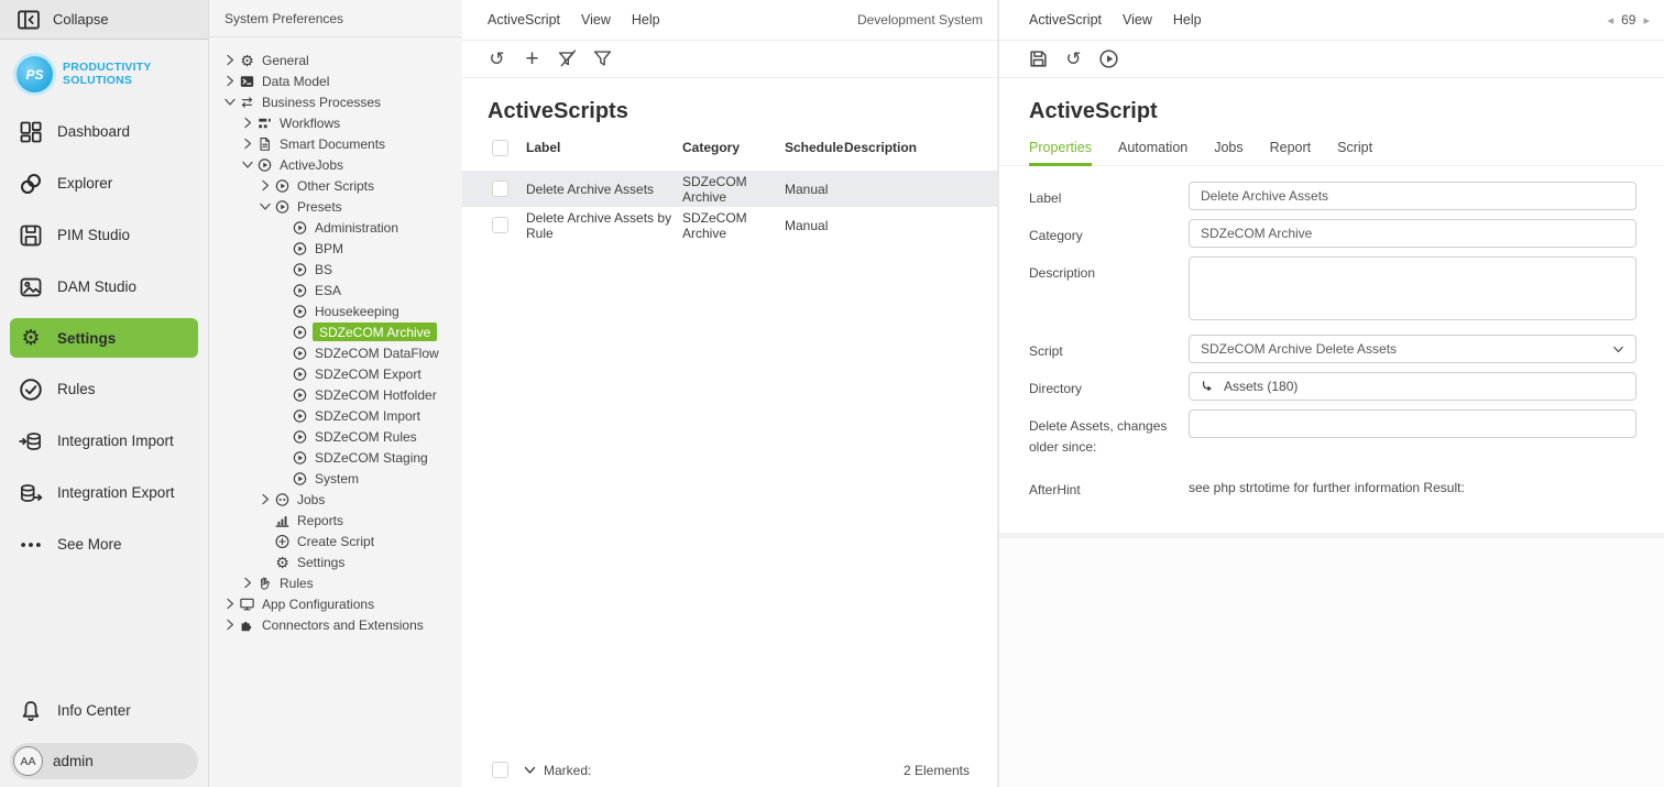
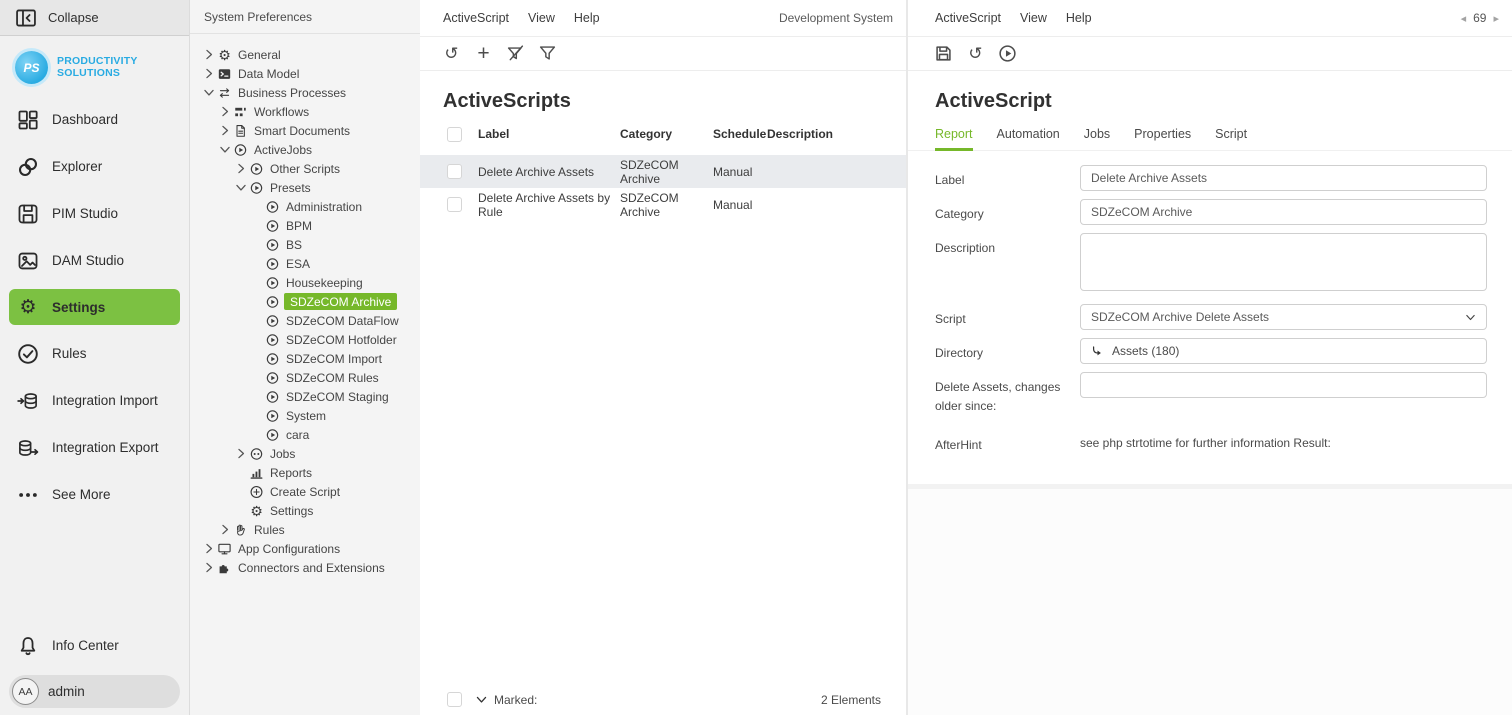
  Collapse
  PS
  PRODUCTIVITY
  SOLUTIONS
  Dashboard
  Explorer
  PIM Studio
  DAM Studio
  ⚙
  Settings
  Rules
  Integration Import
  Integration Export
  See More
  Info Center
  AA
  admin
  System Preferences
  ⚙
  General
  Data Model
  Business Processes
  Workflows
  Smart Documents
  ActiveJobs
  Other Scripts
  Presets
  Administration
  BPM
  BS
  ESA
  Housekeeping
  SDZeCOM Archive
  SDZeCOM DataFlow
- SDZeCOM Export
  SDZeCOM Hotfolder
  SDZeCOM Import
  SDZeCOM Rules
  SDZeCOM Staging
  System
+ cara
  Jobs
  Reports
  Create Script
  ⚙
  Settings
  Rules
  App Configurations
  Connectors and Extensions
  ActiveScript
  View
  Help
  Development System
  ↺
  +
  ActiveScripts
  Label
  Category
  Schedule
  Description
  Delete Archive Assets
  SDZeCOM Archive
  Manual
  Delete Archive Assets by Rule
  SDZeCOM Archive
  Manual
  Marked:
  2 Elements
  ActiveScript
  View
  Help
  ◂
  69
  ▸
  ↺
  ActiveScript
- Properties
+ Report
  Automation
  Jobs
- Report
+ Properties
  Script
  Label
  Delete Archive Assets
  Category
  SDZeCOM Archive
  Description
  Script
  SDZeCOM Archive Delete Assets
  Directory
  Assets (180)
  Delete Assets, changes older since:
  AfterHint
  see php strtotime for further information Result:
